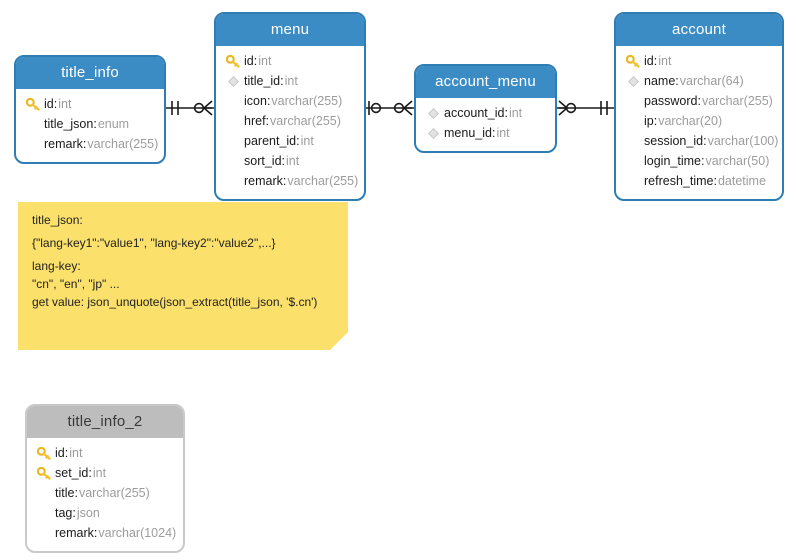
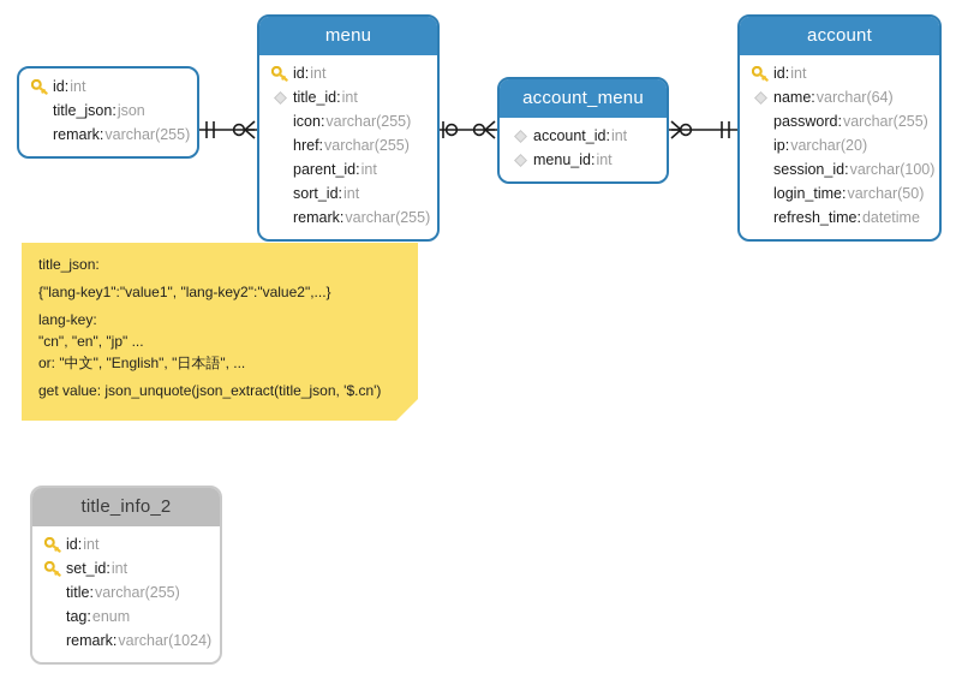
- title_info
  id
  :
  int
  title_json
  :
- enum
+ json
  remark
  :
  varchar(255)
  menu
  id
  :
  int
  title_id
  :
  int
  icon
  :
  varchar(255)
  href
  :
  varchar(255)
  parent_id
  :
  int
  sort_id
  :
  int
  remark
  :
  varchar(255)
  account_menu
  account_id
  :
  int
  menu_id
  :
  int
  account
  id
  :
  int
  name
  :
  varchar(64)
  password
  :
  varchar(255)
  ip
  :
  varchar(20)
  session_id
  :
  varchar(100)
  login_time
  :
  varchar(50)
  refresh_time
  :
  datetime
  title_info_2
  id
  :
  int
  set_id
  :
  int
  title
  :
  varchar(255)
  tag
  :
- json
+ enum
  remark
  :
  varchar(1024)
  title_json:
  {"lang-key1":"value1", "lang-key2":"value2",...}
  lang-key:
  "cn", "en", "jp" ...
+ or: "中文", "English", "日本語", ...
  get value: json_unquote(json_extract(title_json, '$.cn')
